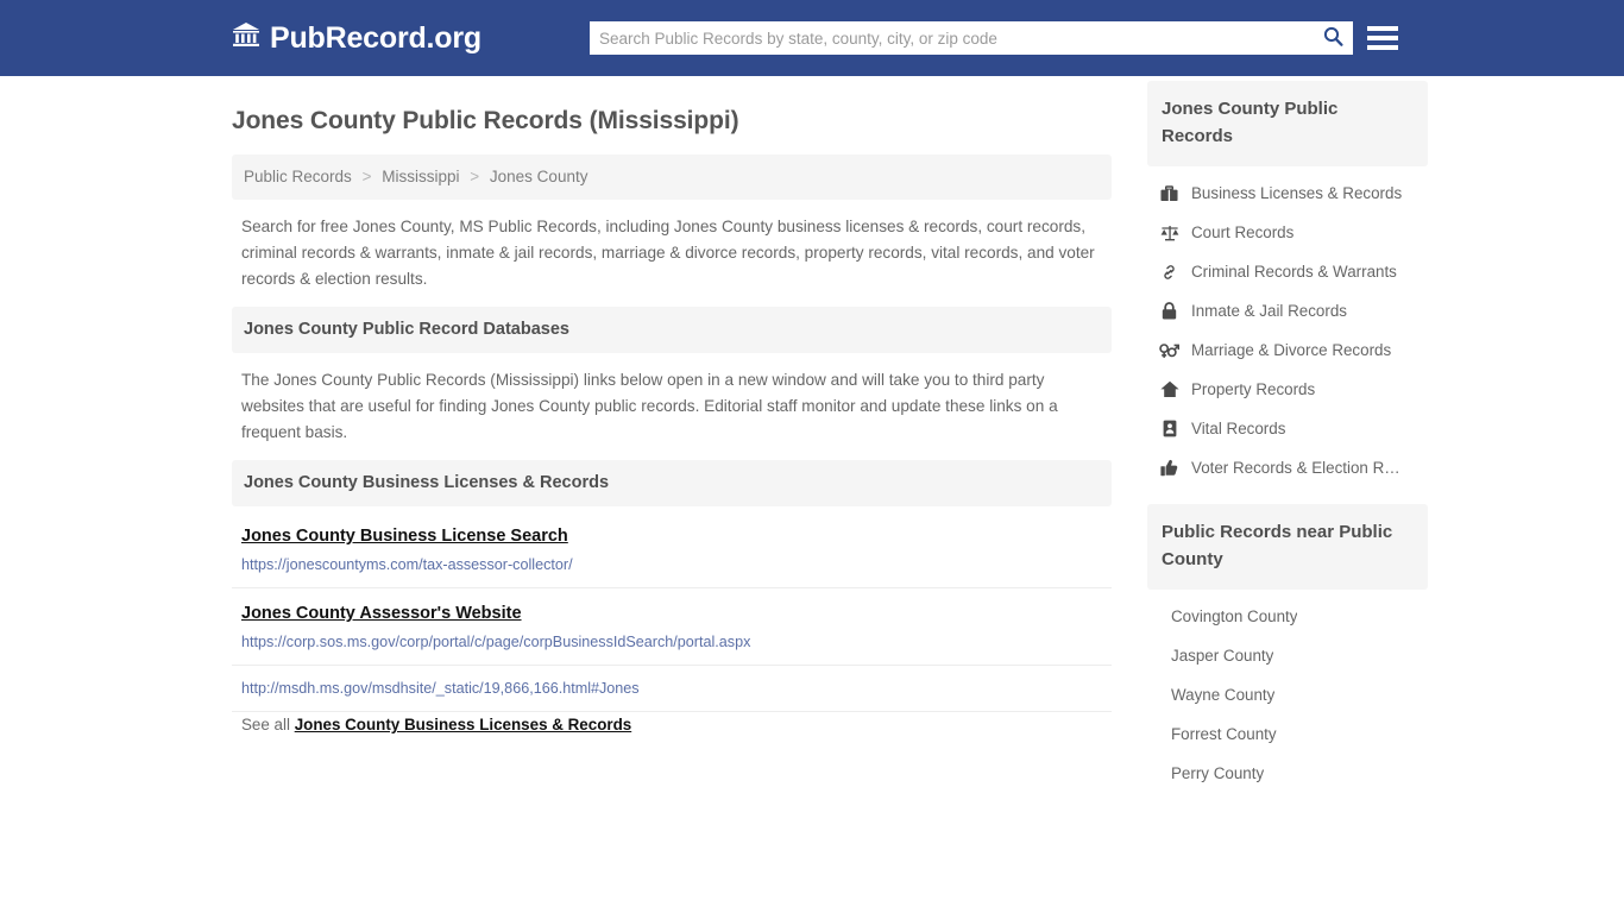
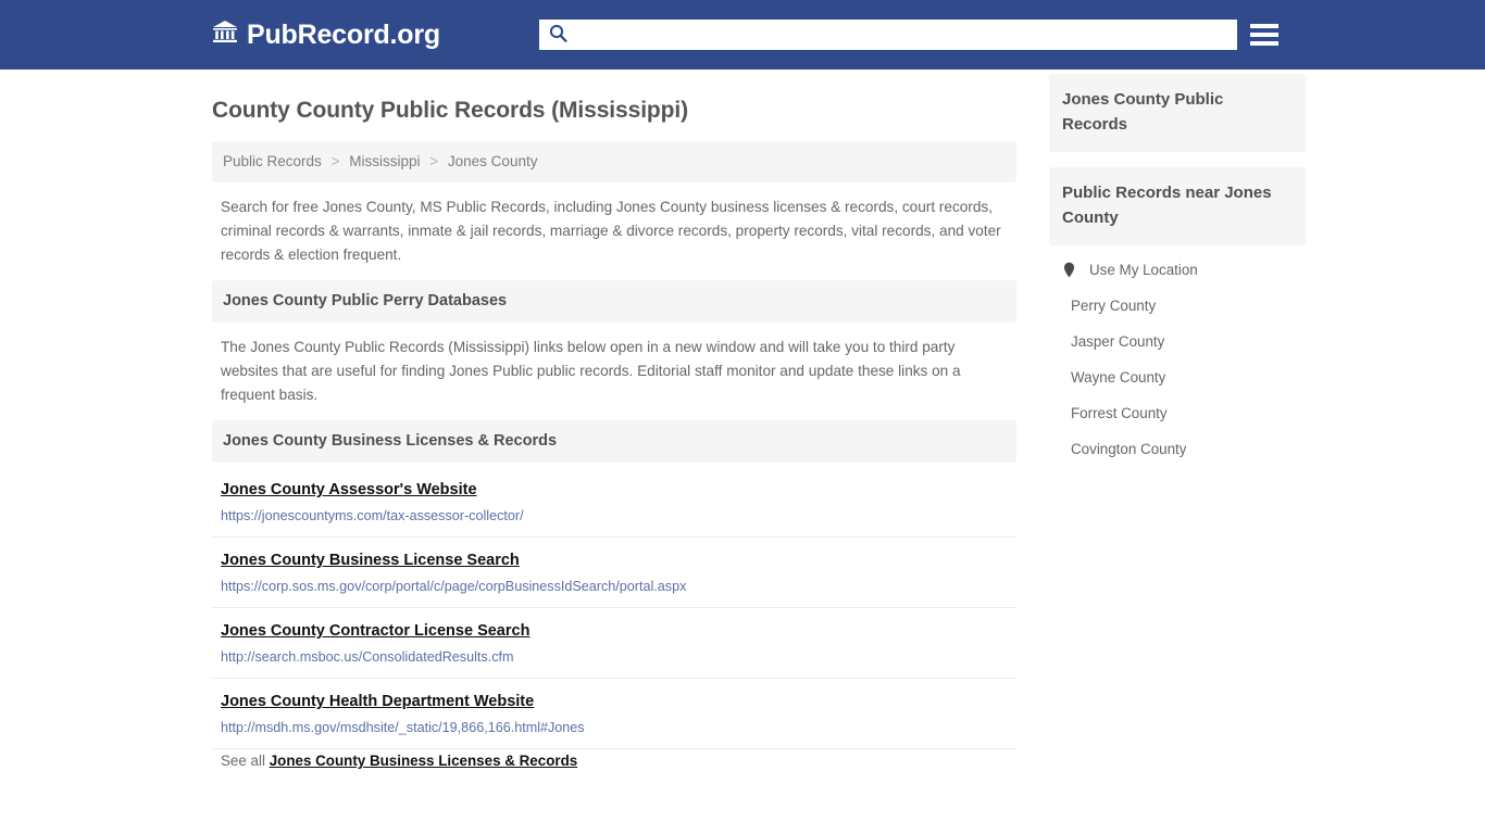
  PubRecord.org
- Search Public Records by state, county, city, or zip code
- Jones County Public Records (Mississippi)
+ County County Public Records (Mississippi)
  Public Records > Mississippi > Jones County
- Search for free Jones County, MS Public Records, including Jones County business licenses & records, court records, criminal records & warrants, inmate & jail records, marriage & divorce records, property records, vital records, and voter records & election results.
+ Search for free Jones County, MS Public Records, including Jones County business licenses & records, court records, criminal records & warrants, inmate & jail records, marriage & divorce records, property records, vital records, and voter records & election frequent.
- Jones County Public Record Databases
+ Jones County Public Perry Databases
- The Jones County Public Records (Mississippi) links below open in a new window and will take you to third party websites that are useful for finding Jones County public records. Editorial staff monitor and update these links on a frequent basis.
+ The Jones County Public Records (Mississippi) links below open in a new window and will take you to third party websites that are useful for finding Jones Public public records. Editorial staff monitor and update these links on a frequent basis.
  Jones County Business Licenses & Records
- Jones County Business License Search
+ Jones County Assessor's Website
  https://jonescountyms.com/tax-assessor-collector/
- Jones County Assessor's Website
+ Jones County Business License Search
  https://corp.sos.ms.gov/corp/portal/c/page/corpBusinessIdSearch/portal.aspx
+ Jones County Contractor License Search
+ http://search.msboc.us/ConsolidatedResults.cfm
+ Jones County Health Department Website
  http://msdh.ms.gov/msdhsite/_static/19,866,166.html#Jones
  See all Jones County Business Licenses & Records
  Jones County Public Records
- Business Licenses & Records
- Court Records
- Criminal Records & Warrants
- Inmate & Jail Records
- Marriage & Divorce Records
- Property Records
- Vital Records
- Voter Records & Election R…
- Public Records near Public County
+ Public Records near Jones County
+ Use My Location
- Covington County
+ Perry County
  Jasper County
  Wayne County
  Forrest County
- Perry County
+ Covington County
